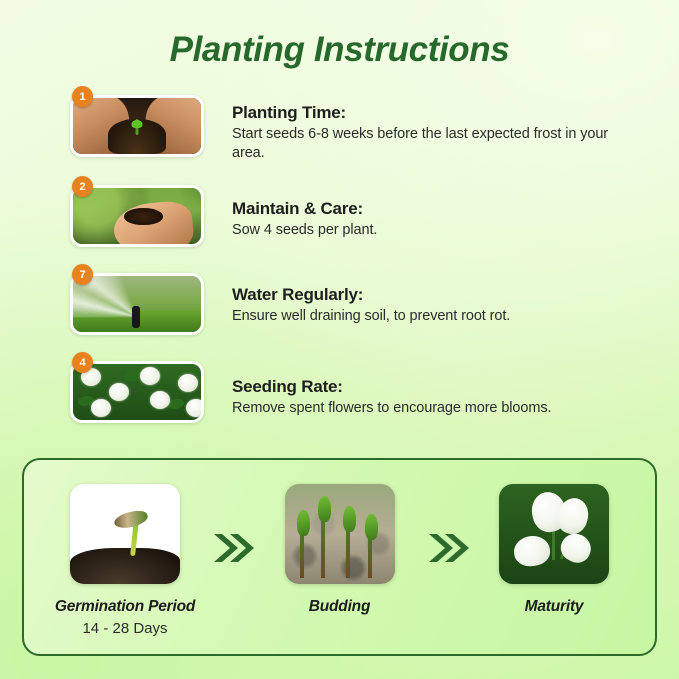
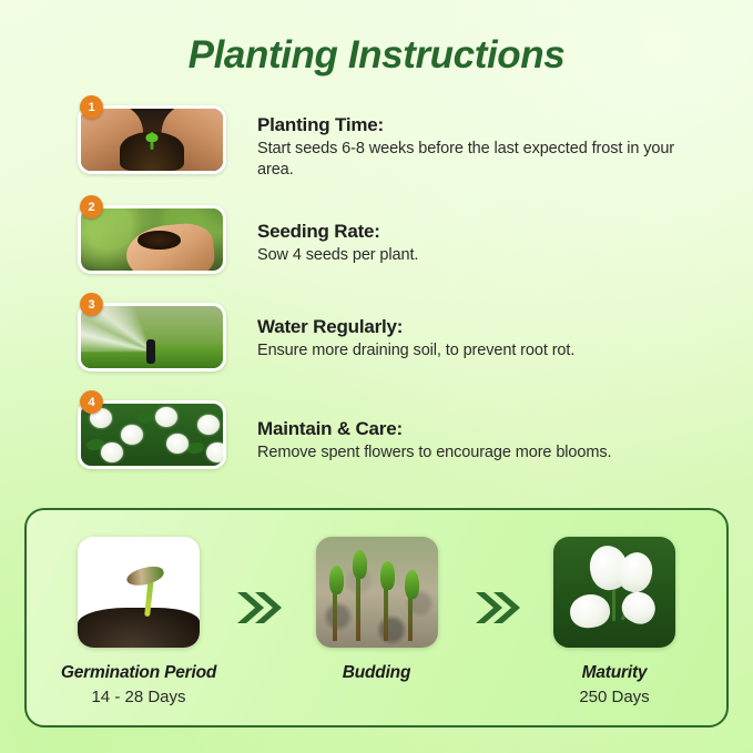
  Planting Instructions
  1
  Planting Time:
  Start seeds 6-8 weeks before the last expected frost in your area.
  2
- Maintain & Care:
+ Seeding Rate:
  Sow 4 seeds per plant.
- 7
+ 3
  Water Regularly:
- Ensure well draining soil, to prevent root rot.
+ Ensure more draining soil, to prevent root rot.
  4
- Seeding Rate:
+ Maintain & Care:
  Remove spent flowers to encourage more blooms.
  Germination Period
  14 - 28 Days
  Budding
  Maturity
+ 250 Days
